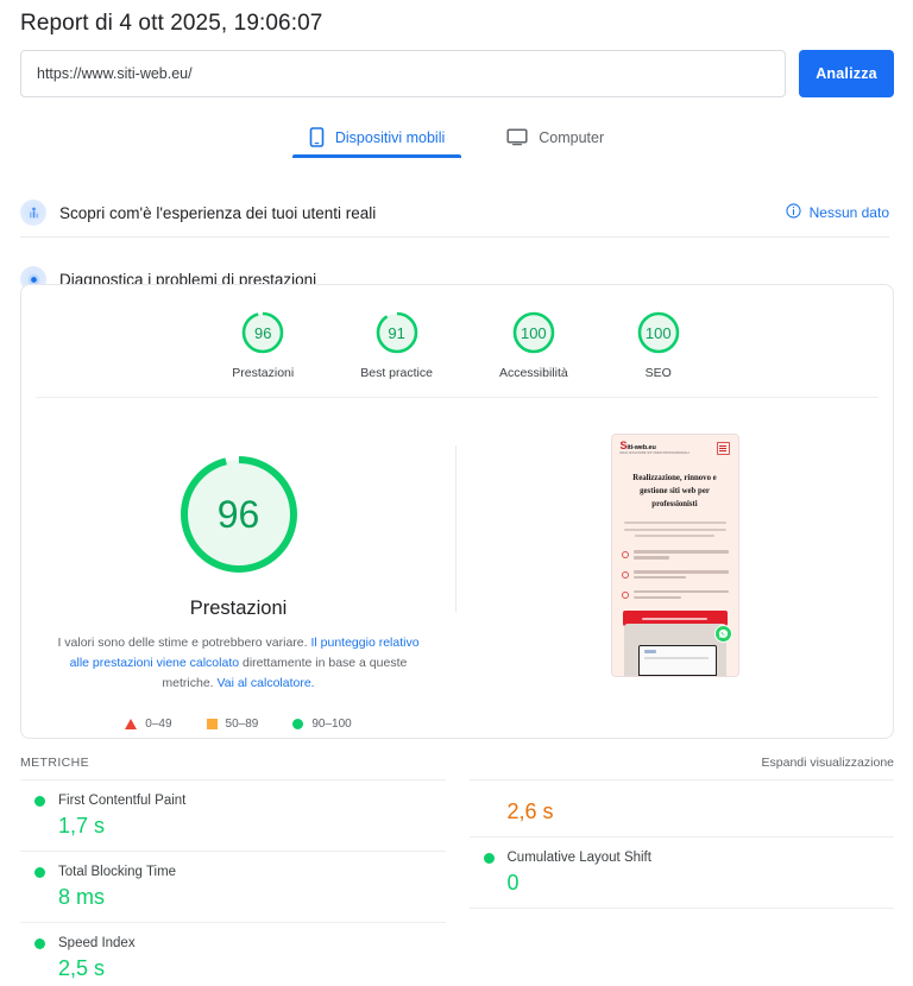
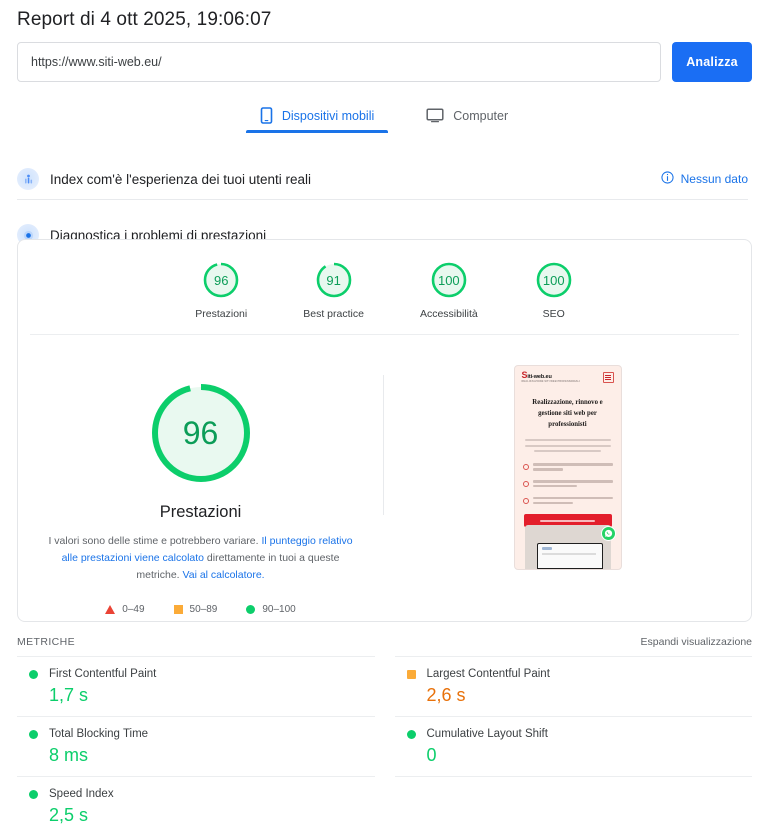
  Report di 4 ott 2025, 19:06:07
  https://www.siti-web.eu/
  Analizza
  Dispositivi mobili
  Computer
- Scopri com'è l'esperienza dei tuoi utenti reali
+ Index com'è l'esperienza dei tuoi utenti reali
  Nessun dato
  Diagnostica i problemi di prestazioni
  96
  Prestazioni
  91
  Best practice
  100
  Accessibilità
  100
  SEO
  96
  Prestazioni
- I valori sono delle stime e potrebbero variare. Il punteggio relativo alle prestazioni viene calcolato direttamente in base a queste metriche. Vai al calcolatore.
+ I valori sono delle stime e potrebbero variare. Il punteggio relativo alle prestazioni viene calcolato direttamente in tuoi a queste metriche. Vai al calcolatore.
  0–49
  50–89
  90–100
  METRICHE
  Espandi visualizzazione
  First Contentful Paint
  1,7 s
  Total Blocking Time
  8 ms
  Speed Index
  2,5 s
+ Largest Contentful Paint
  2,6 s
  Cumulative Layout Shift
  0
